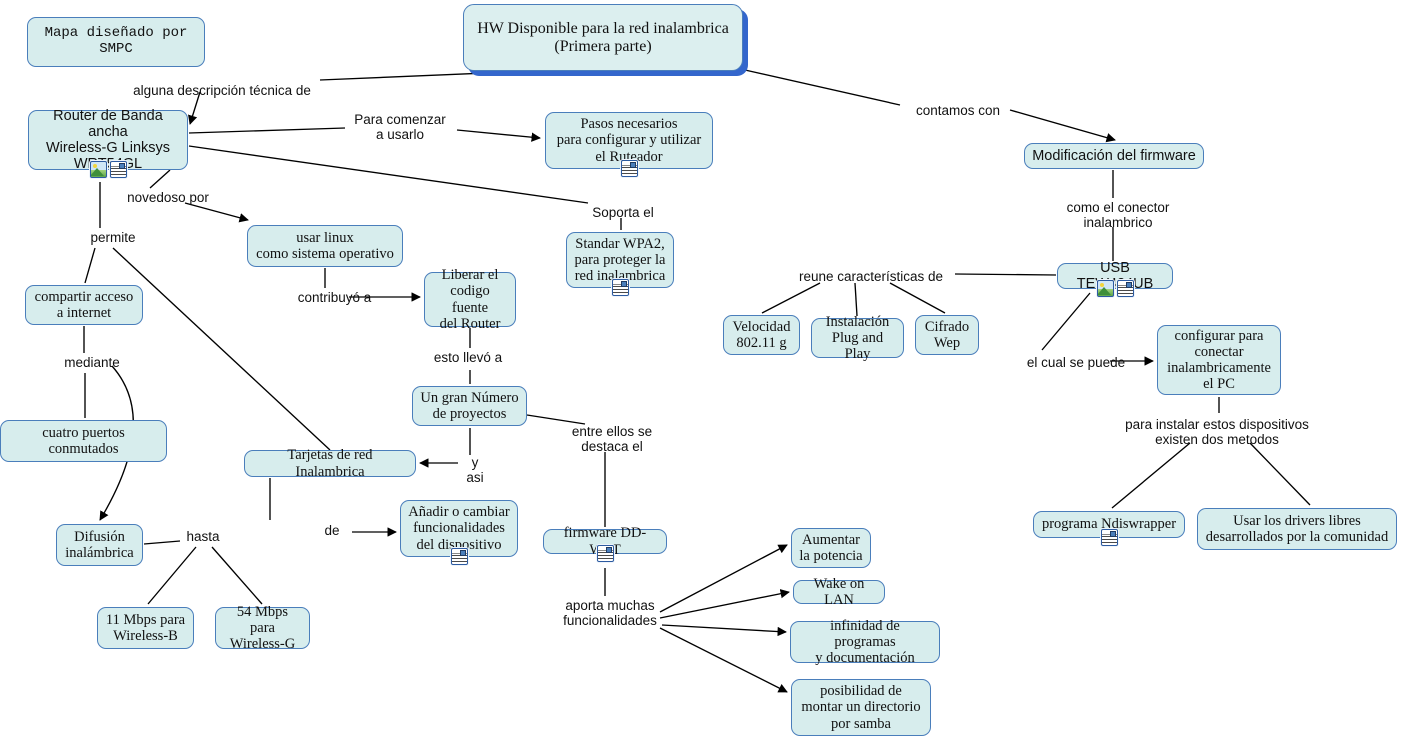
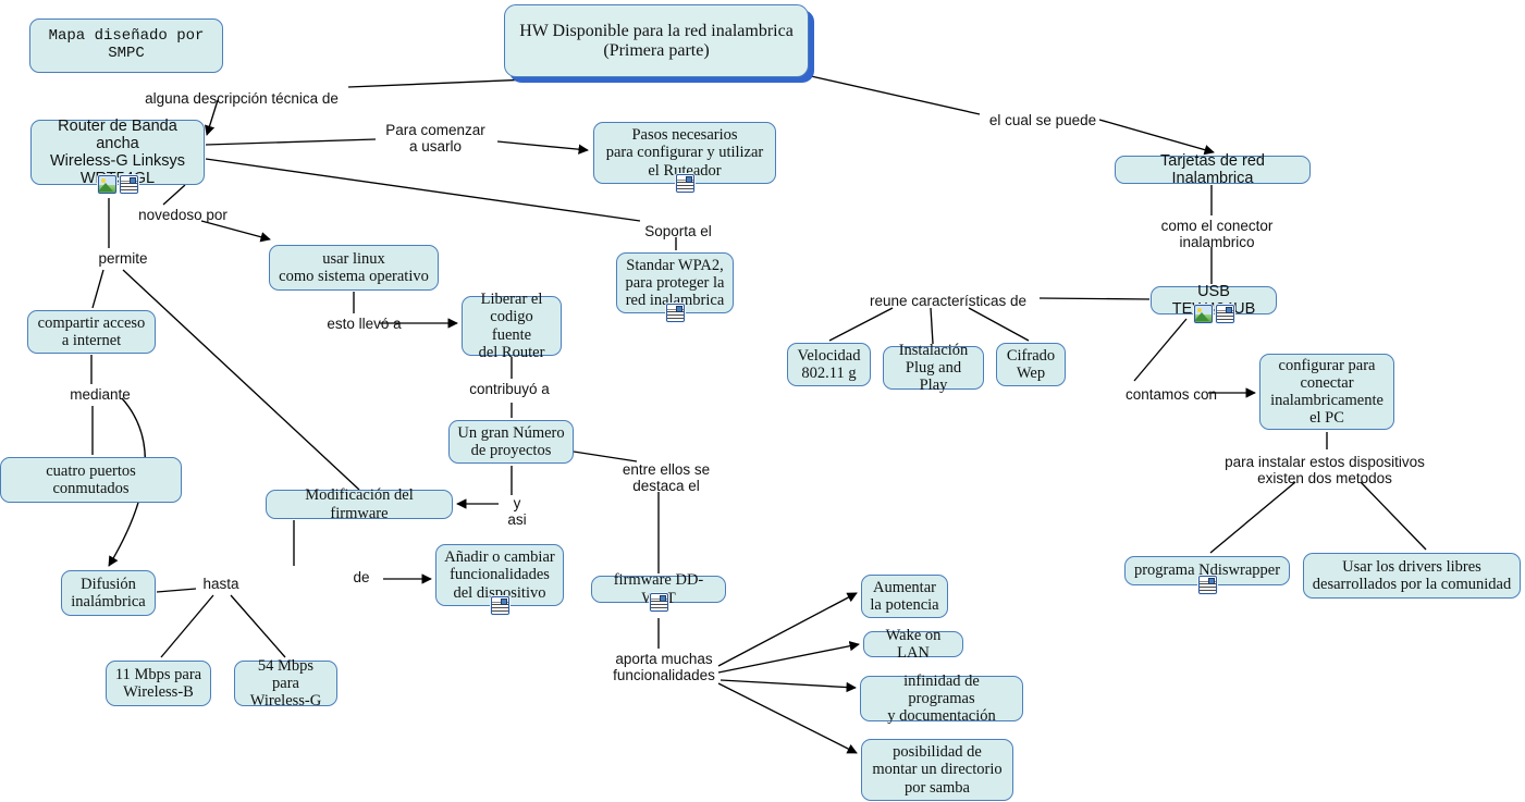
  Mapa diseñado por SMPC
  HW Disponible para la red inalambrica
  (Primera parte)
  Router de Banda ancha
  Wireless-G Linksys
  Pasos necesarios
  para configurar y utilizar
  el Ruteador
- Modificación del firmware
+ Tarjetas de red Inalambrica
  usar linux
  como sistema operativo
  Standar WPA2,
  para proteger la
  red inalambrica
  Liberar el
  codigo fuente
  del Router
  compartir acceso
  a internet
  Velocidad
  802.11 g
  Instalación
  Plug and Play
  Cifrado
  Wep
  configurar para
  conectar
  inalambricamente
  el PC
  Un gran Número
  de proyectos
  cuatro puertos
  conmutados
- Tarjetas de red Inalambrica
+ Modificación del firmware
  Añadir o cambiar
  funcionalidades
  del dispositivo
  firmware DD-T
  Difusión
  inalámbrica
  Aumentar
  la potencia
  programa Ndiswrapper
  Usar los drivers libres
  desarrollados por la comunidad
  Wake on LAN
  11 Mbps para
  Wireless-B
  54 Mbps para
  Wireless-G
  infinidad de programas
  y documentación
  posibilidad de
  montar un directorio
  por samba
  alguna descripción técnica de
- contamos con
+ el cual se puede
  Para comenzar
  a usarlo
  novedoso por
  Soporta el
  como el conector
  inalambrico
  permite
  reune características de
- contribuyó a
+ esto llevó a
  mediante
- esto llevó a
+ contribuyó a
- el cual se puede
+ contamos con
  para instalar estos dispositivos
  existen dos metodos
  entre ellos se
  destaca el
  y asi
  hasta
  de
  aporta muchas
  funcionalidades
